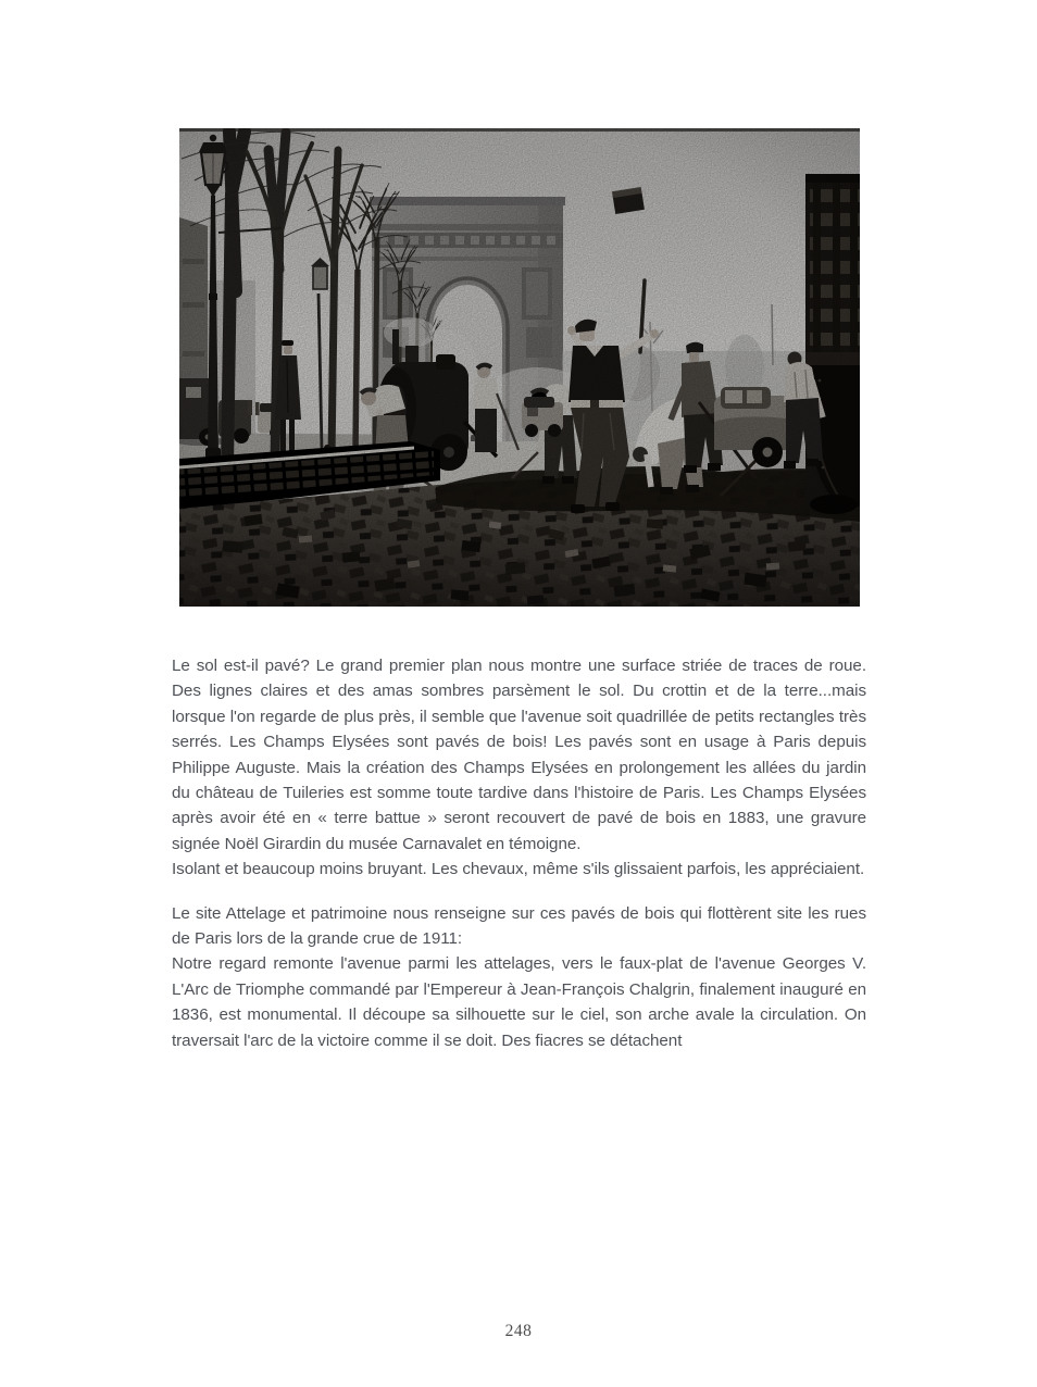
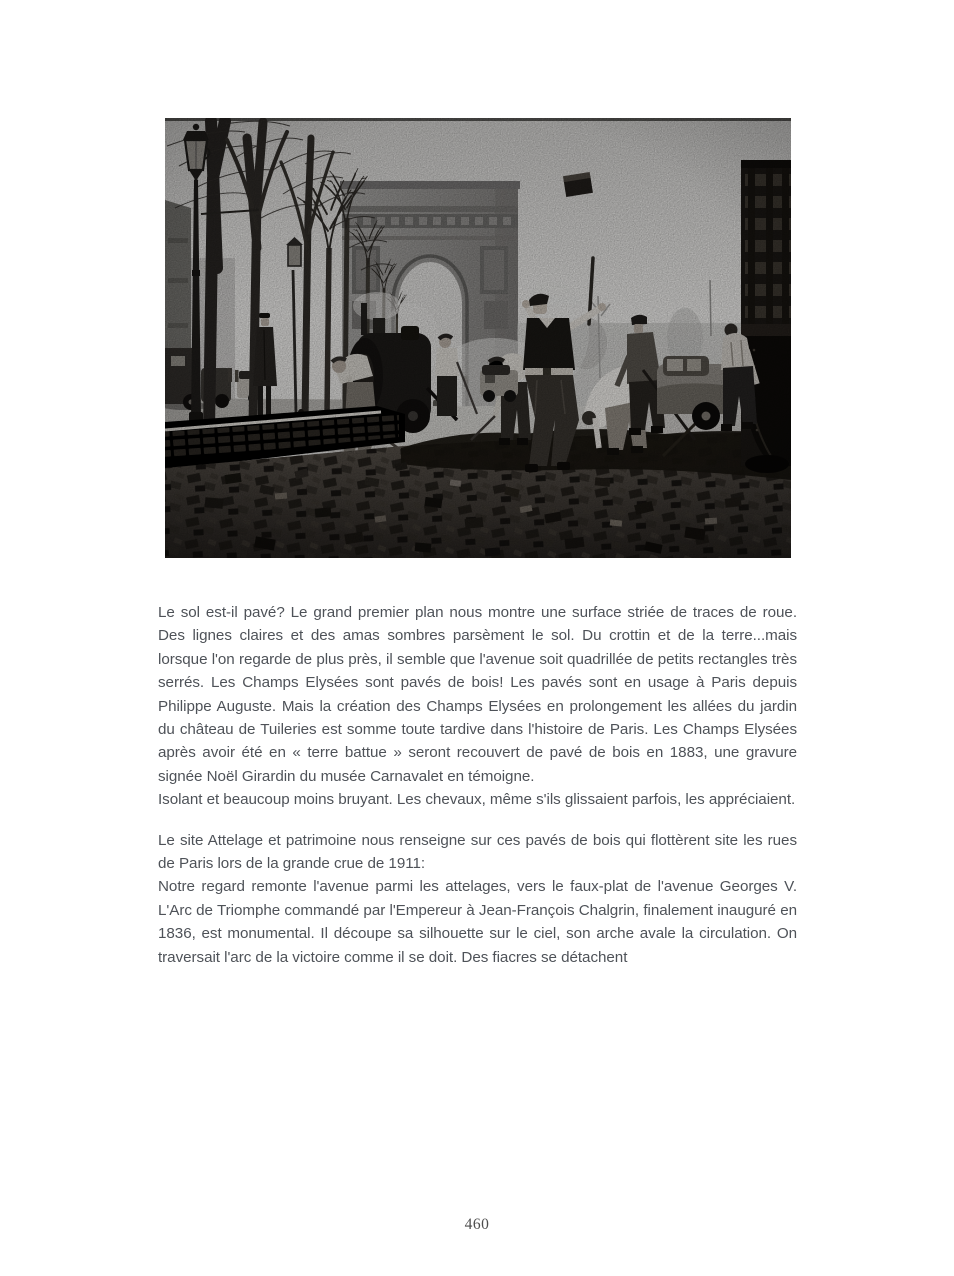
  Le sol est-il pavé? Le grand premier plan nous montre une surface striée de traces de roue. Des lignes claires et des amas sombres parsèment le sol. Du crottin et de la terre...mais lorsque l'on regarde de plus près, il semble que l'avenue soit quadrillée de petits rectangles très serrés. Les Champs Elysées sont pavés de bois! Les pavés sont en usage à Paris depuis Philippe Auguste. Mais la création des Champs Elysées en prolongement les allées du jardin du château de Tuileries est somme toute tardive dans l'histoire de Paris. Les Champs Elysées après avoir été en « terre battue » seront recouvert de pavé de bois en 1883, une gravure signée Noël Girardin du musée Carnavalet en témoigne.
  Isolant et beaucoup moins bruyant. Les chevaux, même s'ils glissaient parfois, les appréciaient.
  Le site Attelage et patrimoine nous renseigne sur ces pavés de bois qui flottèrent site les rues de Paris lors de la grande crue de 1911:
  Notre regard remonte l'avenue parmi les attelages, vers le faux-plat de l'avenue Georges V. L'Arc de Triomphe commandé par l'Empereur à Jean-François Chalgrin, finalement inauguré en 1836, est monumental. Il découpe sa silhouette sur le ciel, son arche avale la circulation. On traversait l'arc de la victoire comme il se doit. Des fiacres se détachent
- 248
+ 460
